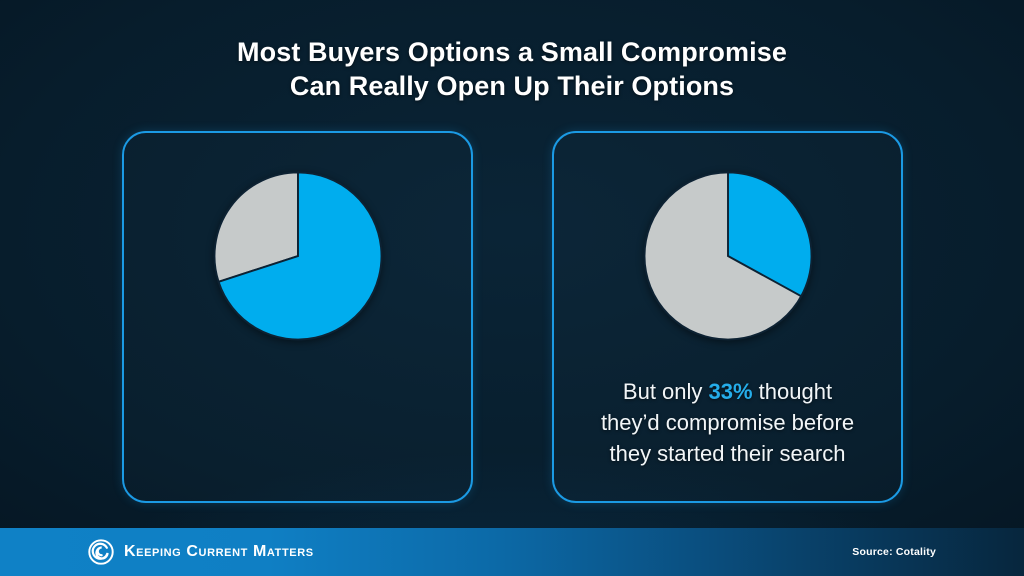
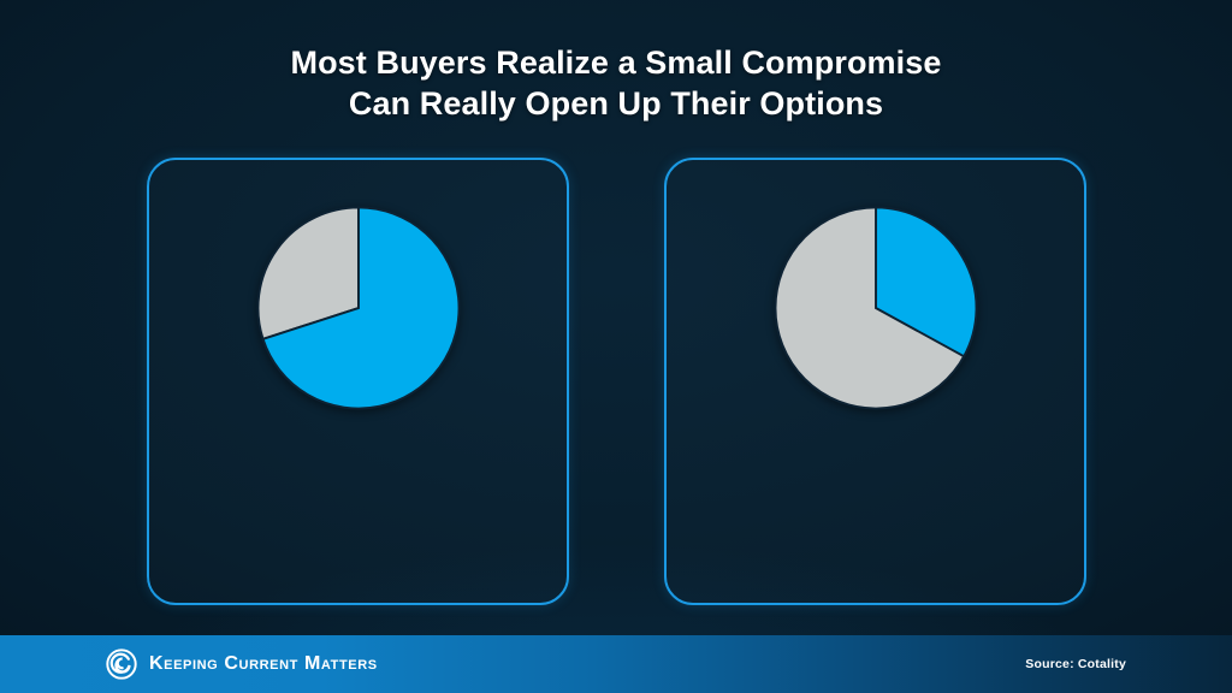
- Most Buyers Options a Small Compromise
+ Most Buyers Realize a Small Compromise
  Can Really Open Up Their Options
- But only 33% thought
- they’d compromise before
- they started their search
  Keeping Current Matters
  Source: Cotality
